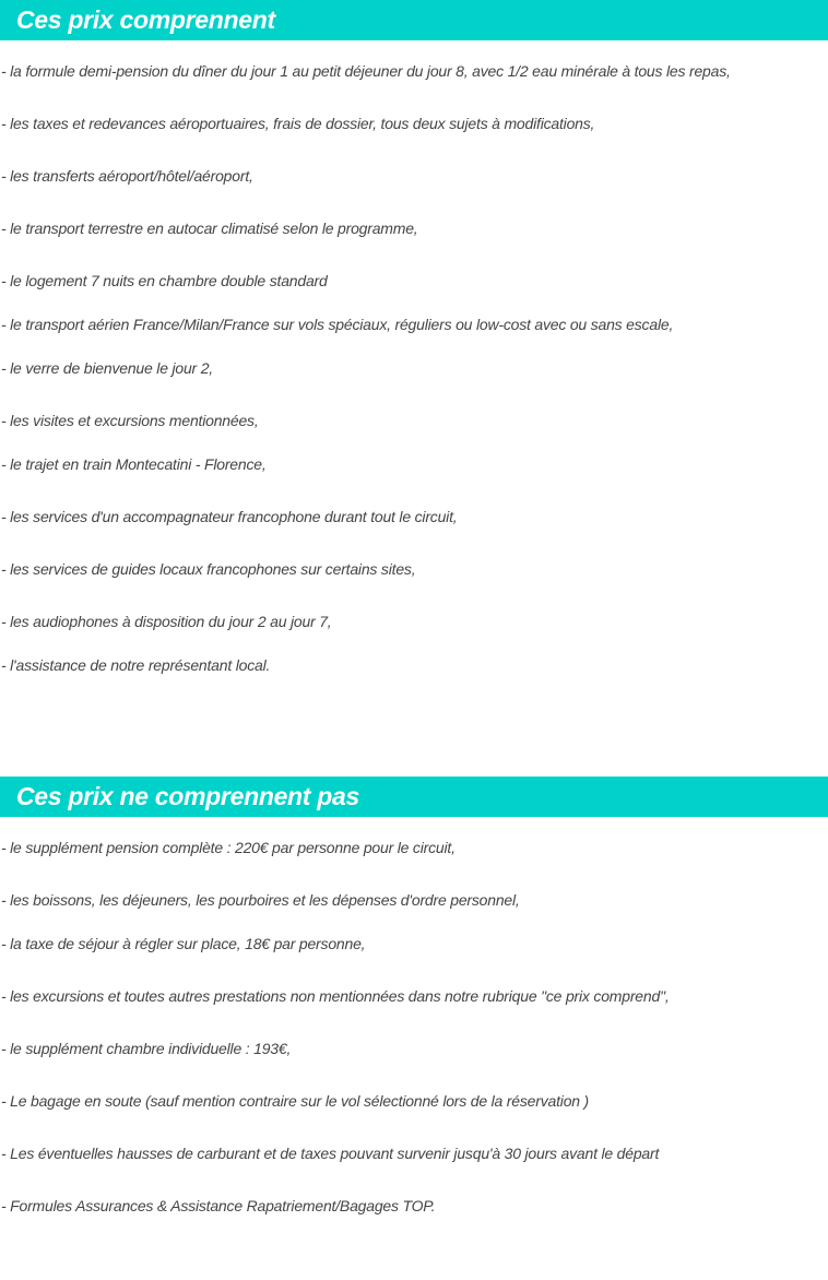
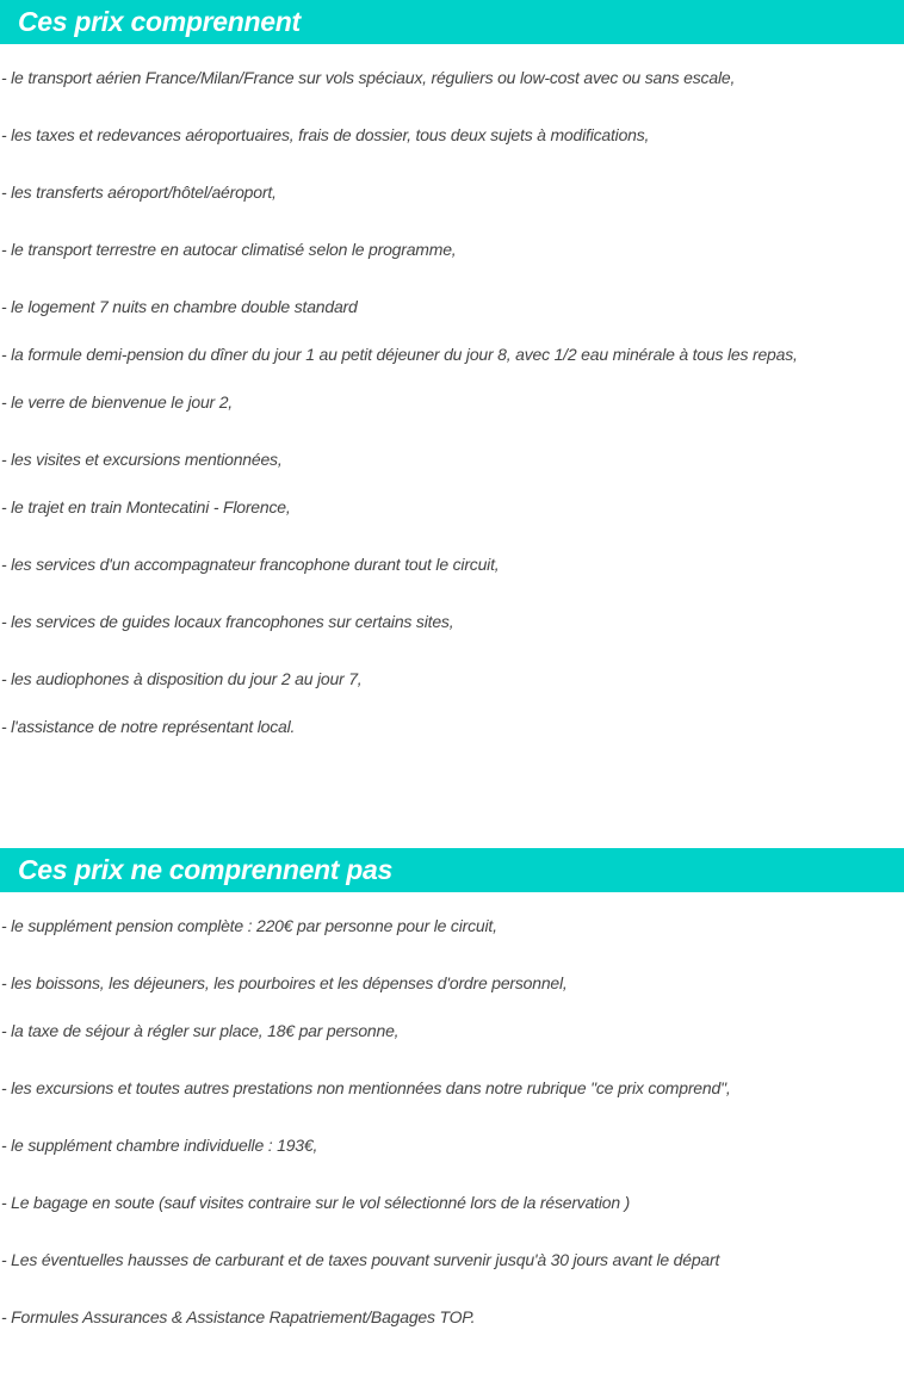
  Ces prix comprennent
- - la formule demi-pension du dîner du jour 1 au petit déjeuner du jour 8, avec 1/2 eau minérale à tous les repas,
+ - le transport aérien France/Milan/France sur vols spéciaux, réguliers ou low-cost avec ou sans escale,
  - les taxes et redevances aéroportuaires, frais de dossier, tous deux sujets à modifications,
  - les transferts aéroport/hôtel/aéroport,
  - le transport terrestre en autocar climatisé selon le programme,
  - le logement 7 nuits en chambre double standard
- - le transport aérien France/Milan/France sur vols spéciaux, réguliers ou low-cost avec ou sans escale,
+ - la formule demi-pension du dîner du jour 1 au petit déjeuner du jour 8, avec 1/2 eau minérale à tous les repas,
  - le verre de bienvenue le jour 2,
  - les visites et excursions mentionnées,
  - le trajet en train Montecatini - Florence,
  - les services d'un accompagnateur francophone durant tout le circuit,
  - les services de guides locaux francophones sur certains sites,
  - les audiophones à disposition du jour 2 au jour 7,
  - l'assistance de notre représentant local.
  Ces prix ne comprennent pas
  - le supplément pension complète : 220€ par personne pour le circuit,
  - les boissons, les déjeuners, les pourboires et les dépenses d'ordre personnel,
  - la taxe de séjour à régler sur place, 18€ par personne,
  - les excursions et toutes autres prestations non mentionnées dans notre rubrique "ce prix comprend",
  - le supplément chambre individuelle : 193€,
- - Le bagage en soute (sauf mention contraire sur le vol sélectionné lors de la réservation )
+ - Le bagage en soute (sauf visites contraire sur le vol sélectionné lors de la réservation )
  - Les éventuelles hausses de carburant et de taxes pouvant survenir jusqu'à 30 jours avant le départ
  - Formules Assurances & Assistance Rapatriement/Bagages TOP.
